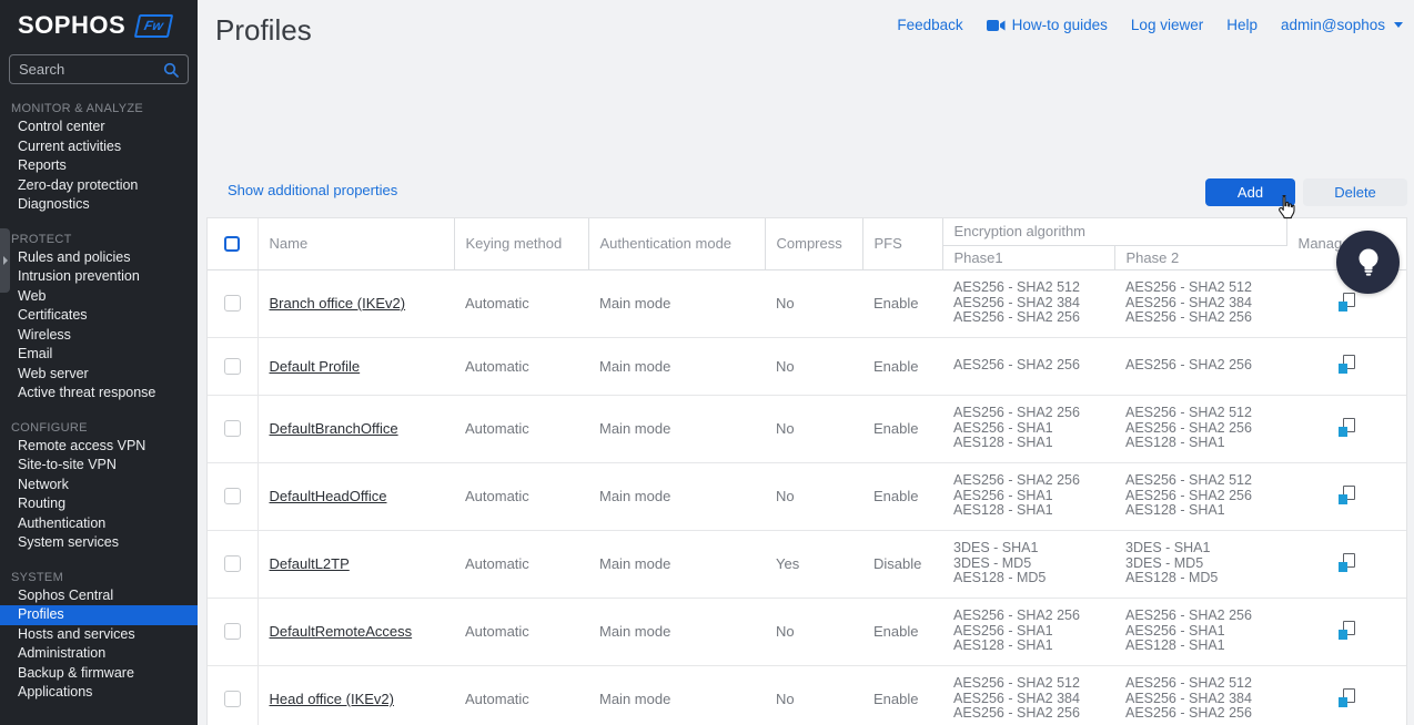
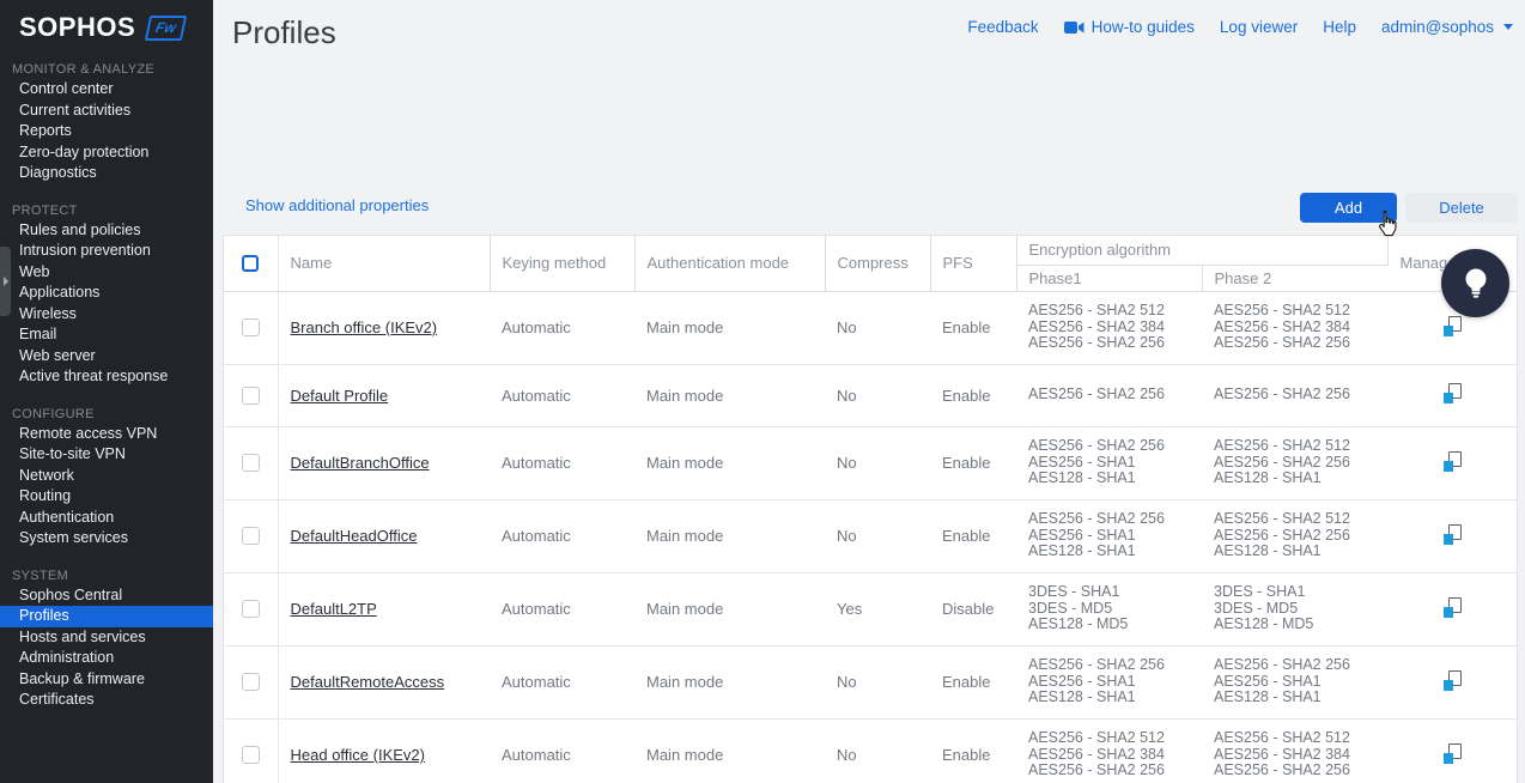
  SOPHOS
- Search
  MONITOR & ANALYZE
  Control center
  Current activities
  Reports
  Zero-day protection
  Diagnostics
  PROTECT
  Rules and policies
  Intrusion prevention
  Web
- Certificates
+ Applications
  Wireless
  Email
  Web server
  Active threat response
  CONFIGURE
  Remote access VPN
  Site-to-site VPN
  Network
  Routing
  Authentication
  System services
  SYSTEM
  Sophos Central
  Profiles
  Hosts and services
  Administration
  Backup & firmware
- Applications
+ Certificates
  Profiles
  Feedback
  How-to guides
  Log viewer
  Help
  admin@sophos
  Show additional properties
  Add
  Delete
  	Name	Keying method	Authentication mode	Compress	PFS	Encryption algorithm	Manag
  Phase1	Phase 2
  	Branch office (IKEv2)	Automatic	Main mode	No	Enable	AES256 - SHA2 512 AES256 - SHA2 384 AES256 - SHA2 256	AES256 - SHA2 512 AES256 - SHA2 384 AES256 - SHA2 256
  	Default Profile	Automatic	Main mode	No	Enable	AES256 - SHA2 256	AES256 - SHA2 256
  	DefaultBranchOffice	Automatic	Main mode	No	Enable	AES256 - SHA2 256 AES256 - SHA1 AES128 - SHA1	AES256 - SHA2 512 AES256 - SHA2 256 AES128 - SHA1
  	DefaultHeadOffice	Automatic	Main mode	No	Enable	AES256 - SHA2 256 AES256 - SHA1 AES128 - SHA1	AES256 - SHA2 512 AES256 - SHA2 256 AES128 - SHA1
  	DefaultL2TP	Automatic	Main mode	Yes	Disable	3DES - SHA1 3DES - MD5 AES128 - MD5	3DES - SHA1 3DES - MD5 AES128 - MD5
  	DefaultRemoteAccess	Automatic	Main mode	No	Enable	AES256 - SHA2 256 AES256 - SHA1 AES128 - SHA1	AES256 - SHA2 256 AES256 - SHA1 AES128 - SHA1
  	Head office (IKEv2)	Automatic	Main mode	No	Enable	AES256 - SHA2 512 AES256 - SHA2 384 AES256 - SHA2 256	AES256 - SHA2 512 AES256 - SHA2 384 AES256 - SHA2 256
